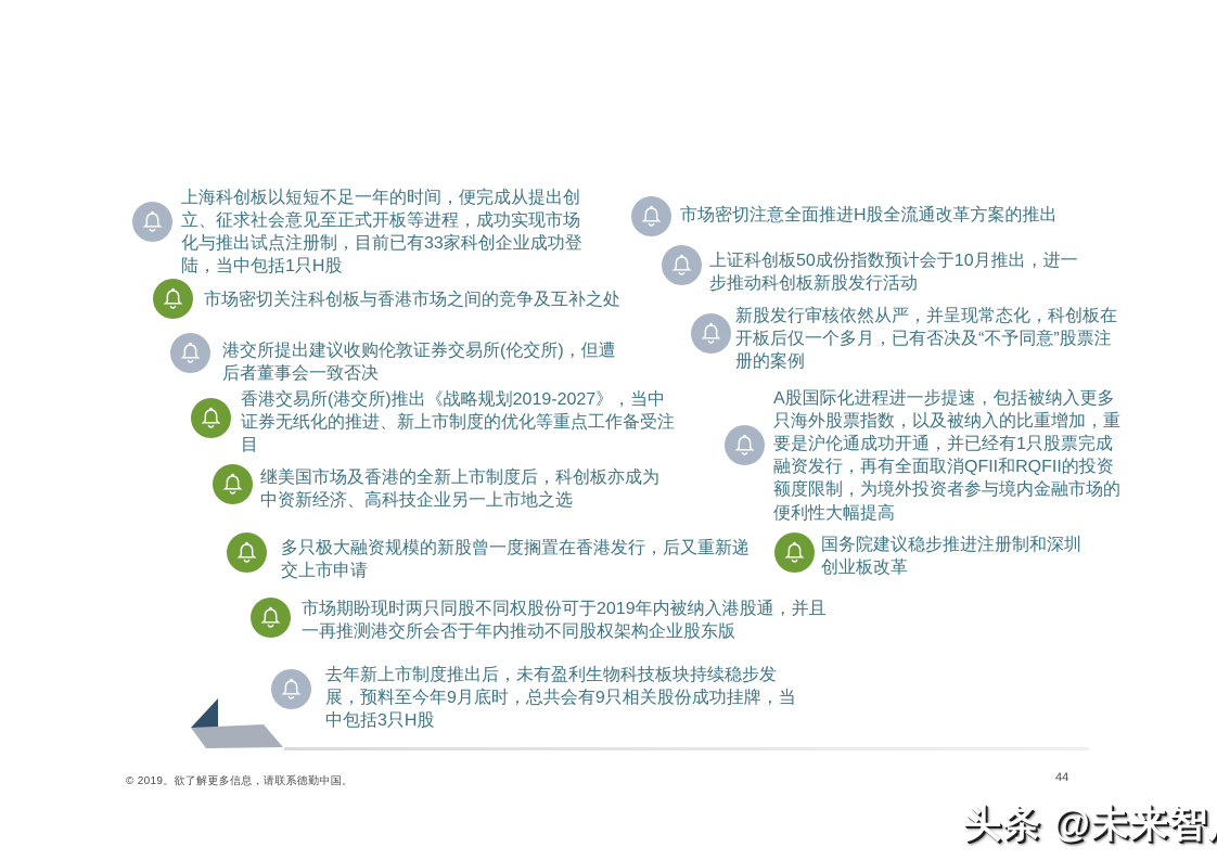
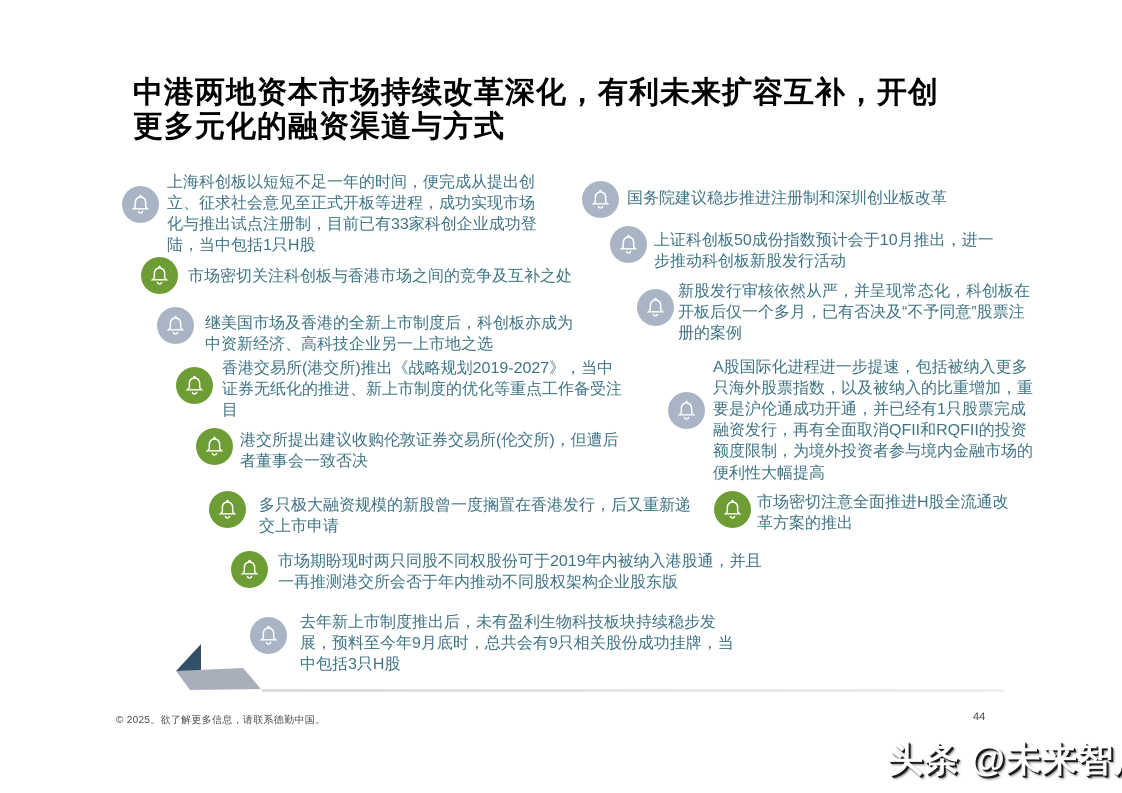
+ 中港两地资本市场持续改革深化，有利未来扩容互补，开创
+ 更多元化的融资渠道与方式
  上海科创板以短短不足一年的时间，便完成从提出创立、征求社会意见至正式开板等进程，成功实现市场化与推出试点注册制，目前已有33家科创企业成功登陆，当中包括1只H股
  市场密切关注科创板与香港市场之间的竞争及互补之处
- 港交所提出建议收购伦敦证券交易所(伦交所)，但遭后者董事会一致否决
+ 继美国市场及香港的全新上市制度后，科创板亦成为中资新经济、高科技企业另一上市地之选
  香港交易所(港交所)推出《战略规划2019-2027》，当中证券无纸化的推进、新上市制度的优化等重点工作备受注目
- 继美国市场及香港的全新上市制度后，科创板亦成为中资新经济、高科技企业另一上市地之选
+ 港交所提出建议收购伦敦证券交易所(伦交所)，但遭后者董事会一致否决
  多只极大融资规模的新股曾一度搁置在香港发行，后又重新递交上市申请
  市场期盼现时两只同股不同权股份可于2019年内被纳入港股通，并且一再推测港交所会否于年内推动不同股权架构企业股东版
  去年新上市制度推出后，未有盈利生物科技板块持续稳步发展，预料至今年9月底时，总共会有9只相关股份成功挂牌，当中包括3只H股
- 市场密切注意全面推进H股全流通改革方案的推出
+ 国务院建议稳步推进注册制和深圳创业板改革
  上证科创板50成份指数预计会于10月推出，进一步推动科创板新股发行活动
  新股发行审核依然从严，并呈现常态化，科创板在开板后仅一个多月，已有否决及“不予同意”股票注册的案例
  A股国际化进程进一步提速，包括被纳入更多只海外股票指数，以及被纳入的比重增加，重要是沪伦通成功开通，并已经有1只股票完成融资发行，再有全面取消QFII和RQFII的投资额度限制，为境外投资者参与境内金融市场的便利性大幅提高
- 国务院建议稳步推进注册制和深圳创业板改革
+ 市场密切注意全面推进H股全流通改革方案的推出
- © 2019。欲了解更多信息，请联系德勤中国。
+ © 2025。欲了解更多信息，请联系德勤中国。
  44
  头条 @未来智
